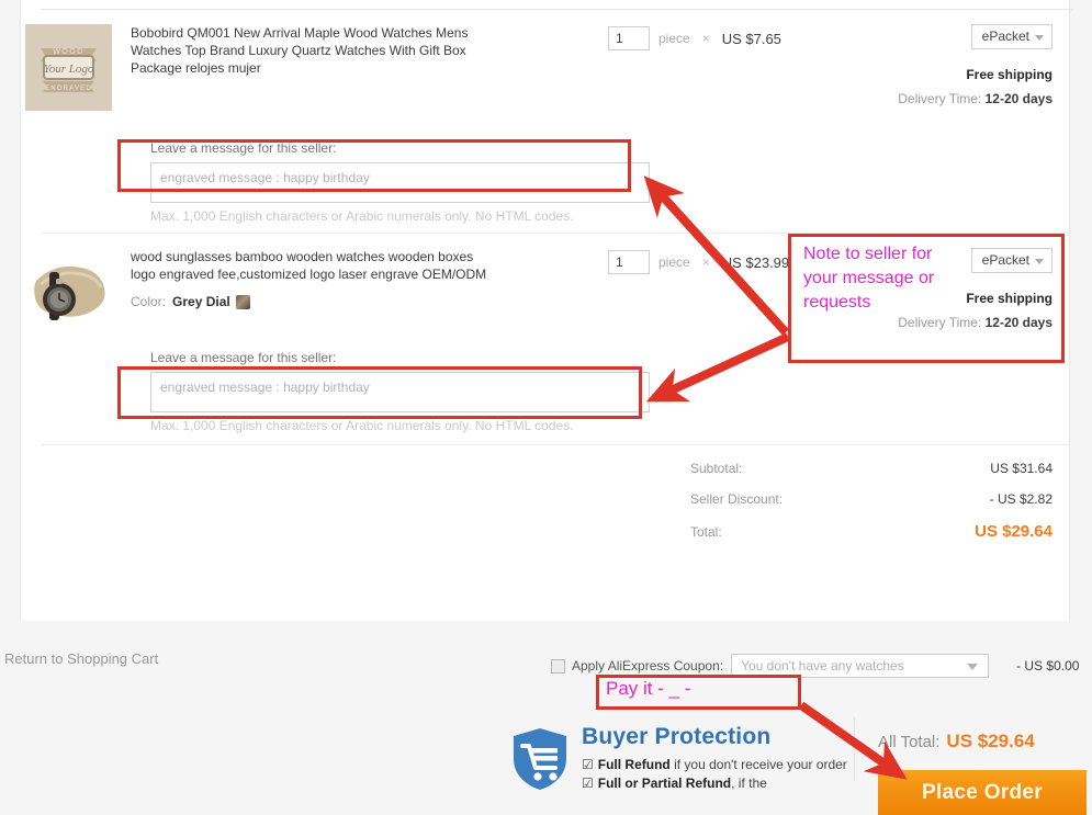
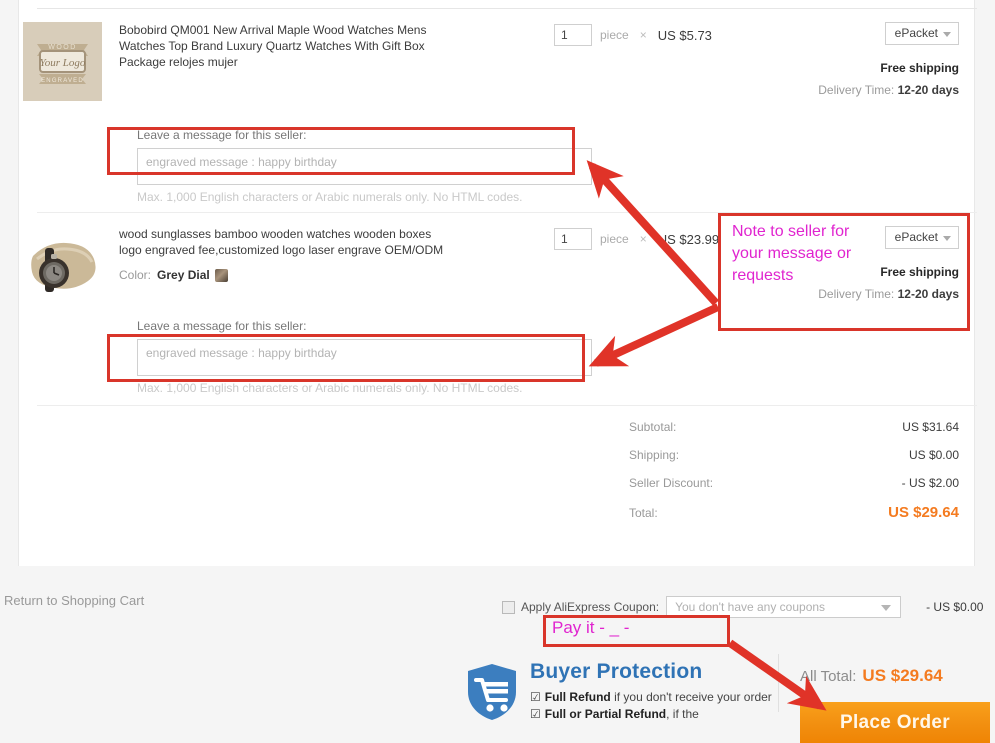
  Your Logo
  Bobobird QM001 New Arrival Maple Wood Watches Mens Watches Top Brand Luxury Quartz Watches With Gift Box Package relojes mujer
  1
  piece
  ×
- US $7.65
+ US $5.73
  ePacket
  Free shipping
  Delivery Time: 12-20 days
  Leave a message for this seller:
  engraved message : happy birthday
  Max. 1,000 English characters or Arabic numerals only. No HTML codes.
  wood sunglasses bamboo wooden watches wooden boxes logo engraved fee,customized logo laser engrave OEM/ODM
  Color:
  Grey Dial
  1
  piece
  ×
  S $23.99
  ePacket
  Free shipping
  Delivery Time: 12-20 days
  Leave a message for this seller:
  engraved message : happy birthday
  Max. 1,000 English characters or Arabic numerals only. No HTML codes.
  Subtotal:
  US $31.64
+ Shipping:
+ US $0.00
  Seller Discount:
- - US $2.82
+ - US $2.00
  Total:
  US $29.64
  Return to Shopping Cart
  Apply AliExpress Coupon:
- You don't have any watches
+ You don't have any coupons
  - US $0.00
  Buyer Protection
  ☑ Full Refund if you don't receive your order
  ☑ Full or Partial Refund, if the
  All Total: US $29.64
  Place Order
  Note to seller for your message or requests
  Pay it - _ -
